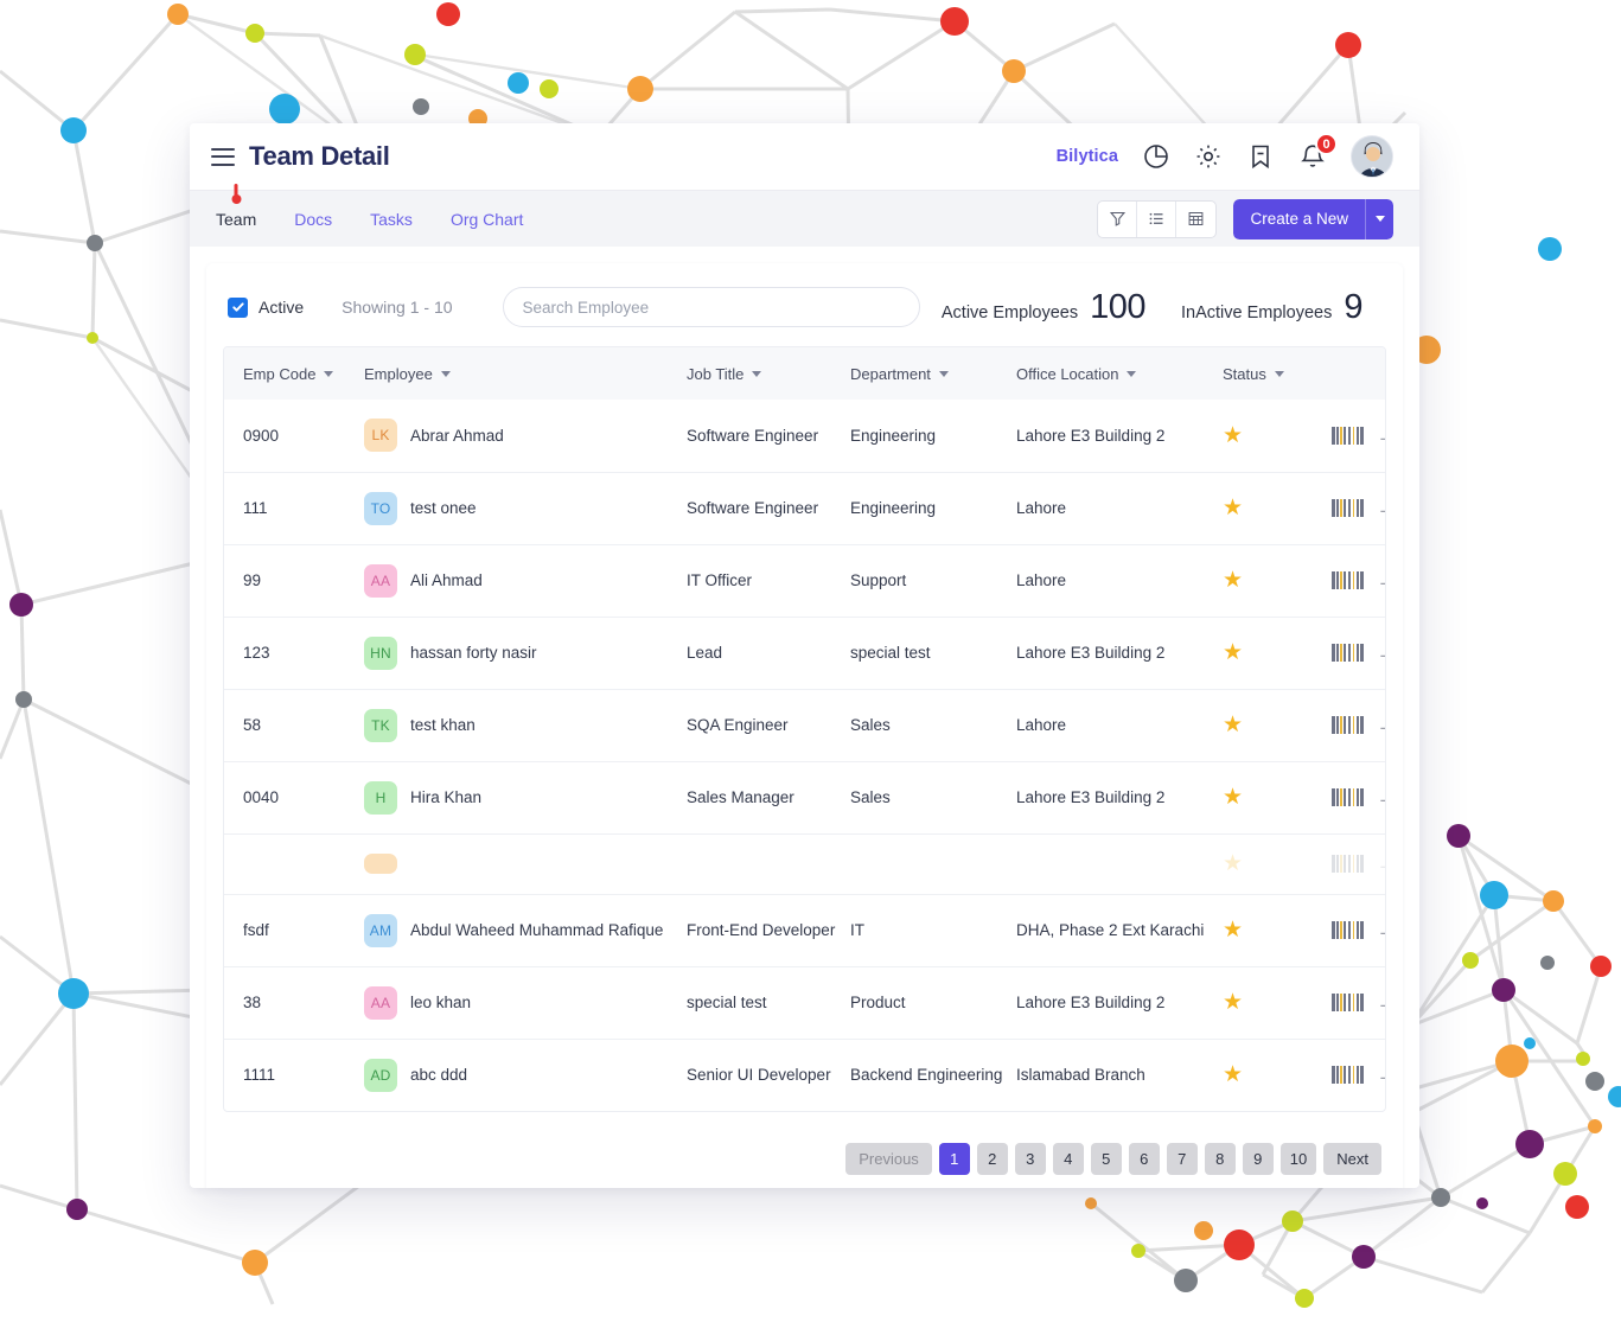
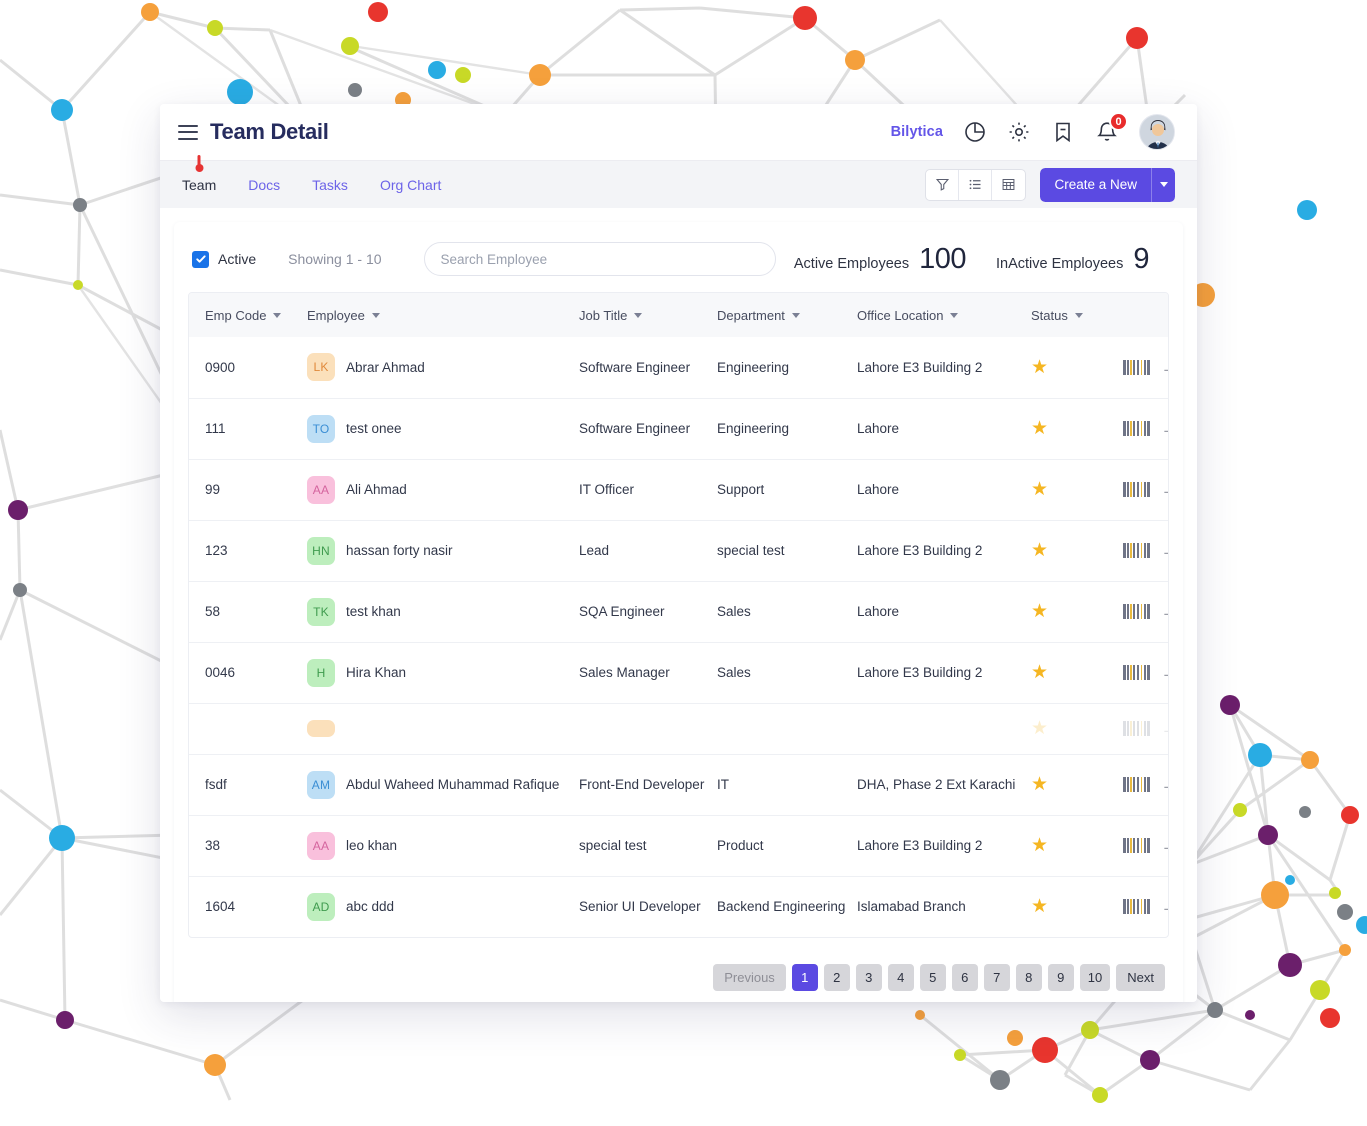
  Team Detail
  Bilytica
  0
  Team
  Docs
  Tasks
  Org Chart
  Create a New
  Active
  Showing 1 - 10
  Search Employee
  Active Employees
  100
  InActive Employees
  9
  Emp Code	Employee	Job Title	Department	Office Location	Status
  0900	LK Abrar Ahmad	Software Engineer	Engineering	Lahore E3 Building 2	★
  111	TO test onee	Software Engineer	Engineering	Lahore	★
  99	AA Ali Ahmad	IT Officer	Support	Lahore	★
  123	HN hassan forty nasir	Lead	special test	Lahore E3 Building 2	★
  58	TK test khan	SQA Engineer	Sales	Lahore	★
- 0040	H Hira Khan	Sales Manager	Sales	Lahore E3 Building 2	★
+ 0046	H Hira Khan	Sales Manager	Sales	Lahore E3 Building 2	★
  fsdf	AM Abdul Waheed Muhammad Rafique	Front-End Developer	IT	DHA, Phase 2 Ext Karachi	★
  38	AA leo khan	special test	Product	Lahore E3 Building 2	★
- 1111	AD abc ddd	Senior UI Developer	Backend Engineering	Islamabad Branch	★
+ 1604	AD abc ddd	Senior UI Developer	Backend Engineering	Islamabad Branch	★
  Previous
  1
  2
  3
  4
  5
  6
  7
  8
  9
  10
  Next
